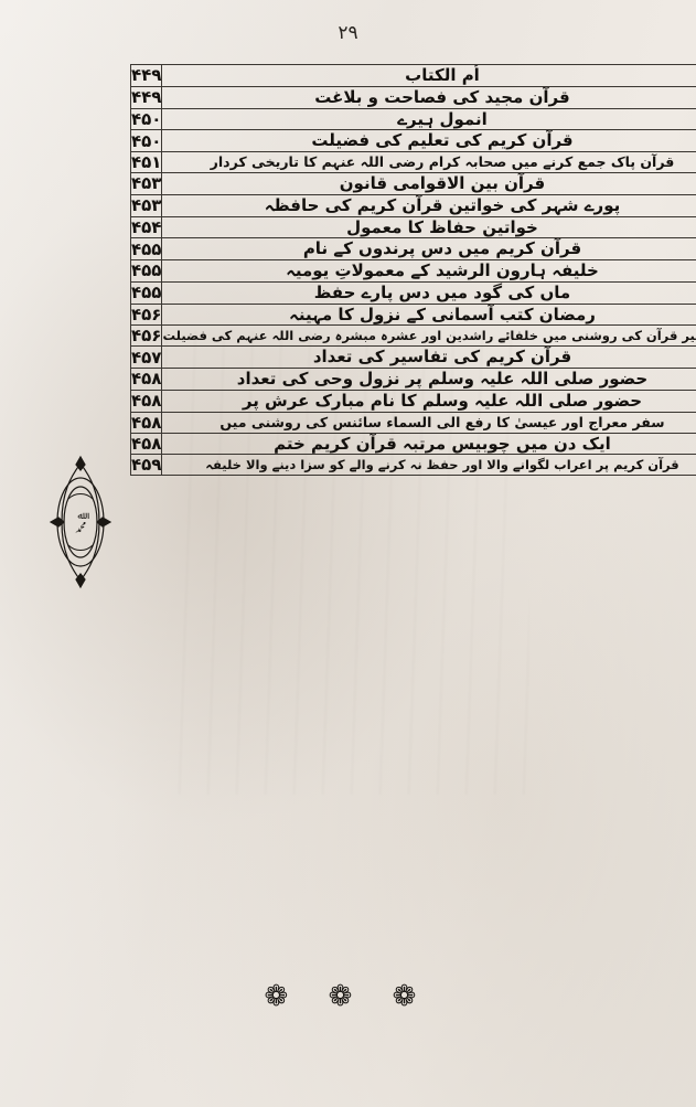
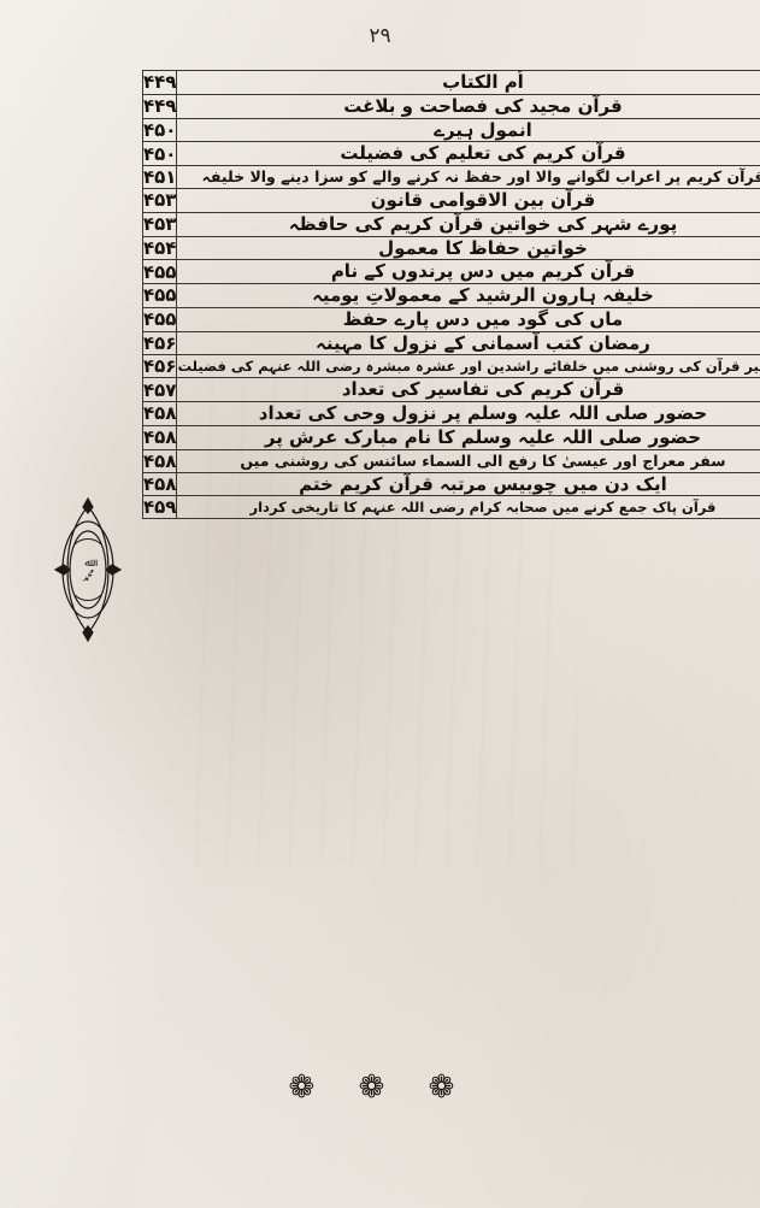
  ۲۹
  ﷲ
  ﷴ
  اُم الکتاب	۴۴۹
  قرآن مجید کی فصاحت و بلاغت	۴۴۹
  انمول ہیرے	۴۵۰
  قرآن کریم کی تعلیم کی فضیلت	۴۵۰
- قرآن پاک جمع کرنے میں صحابہ کرام رضی اللہ عنہم کا تاریخی کردار	۴۵۱
+ قرآن کریم پر اعراب لگوانے والا اور حفظ نہ کرنے والے کو سزا دینے والا خلیفہ	۴۵۱
  قرآن بین الاقوامی قانون	۴۵۳
  پورے شہر کی خواتین قرآن کریم کی حافظہ	۴۵۳
  خواتین حفاظ کا معمول	۴۵۴
  قرآن کریم میں دس پرندوں کے نام	۴۵۵
  خلیفہ ہارون الرشید کے معمولاتِ یومیہ	۴۵۵
  ماں کی گود میں دس پارے حفظ	۴۵۵
  رمضان کتب آسمانی کے نزول کا مہینہ	۴۵۶
  یر قرآن کی روشنی میں خلفائے راشدین اور عشرہ مبشرہ رضی اللہ عنہم کی فضیلت	۴۵۶
  قرآن کریم کی تفاسیر کی تعداد	۴۵۷
  حضور صلی اللہ علیہ وسلم پر نزول وحی کی تعداد	۴۵۸
  حضور صلی اللہ علیہ وسلم کا نام مبارک عرش پر	۴۵۸
  سفر معراج اور عیسیٰ کا رفع الی السماء سائنس کی روشنی میں	۴۵۸
  ایک دن میں چوبیس مرتبہ قرآن کریم ختم	۴۵۸
- قرآن کریم پر اعراب لگوانے والا اور حفظ نہ کرنے والے کو سزا دینے والا خلیفہ	۴۵۹
+ قرآن پاک جمع کرنے میں صحابہ کرام رضی اللہ عنہم کا تاریخی کردار	۴۵۹
  ❁ ❁ ❁
